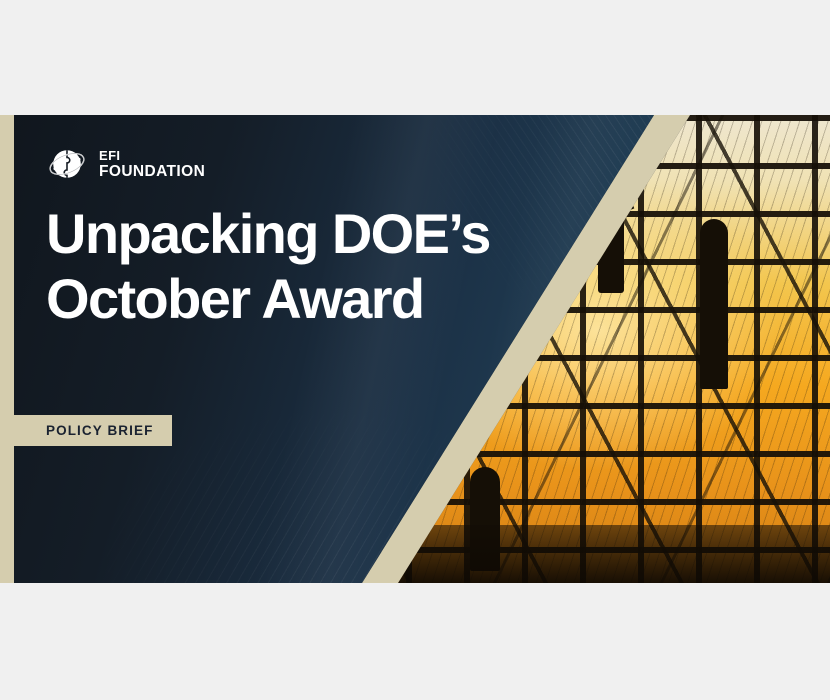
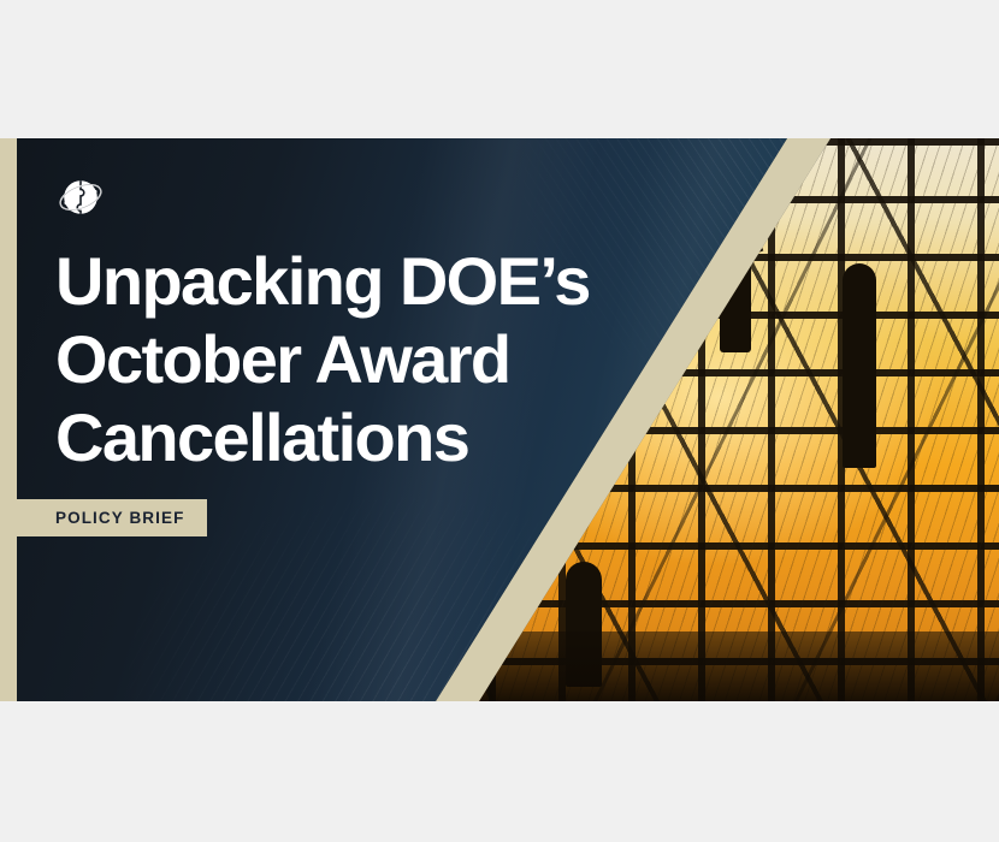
- EFI
- FOUNDATION
  Unpacking DOE’s
  October Award
+ Cancellations
  POLICY BRIEF
